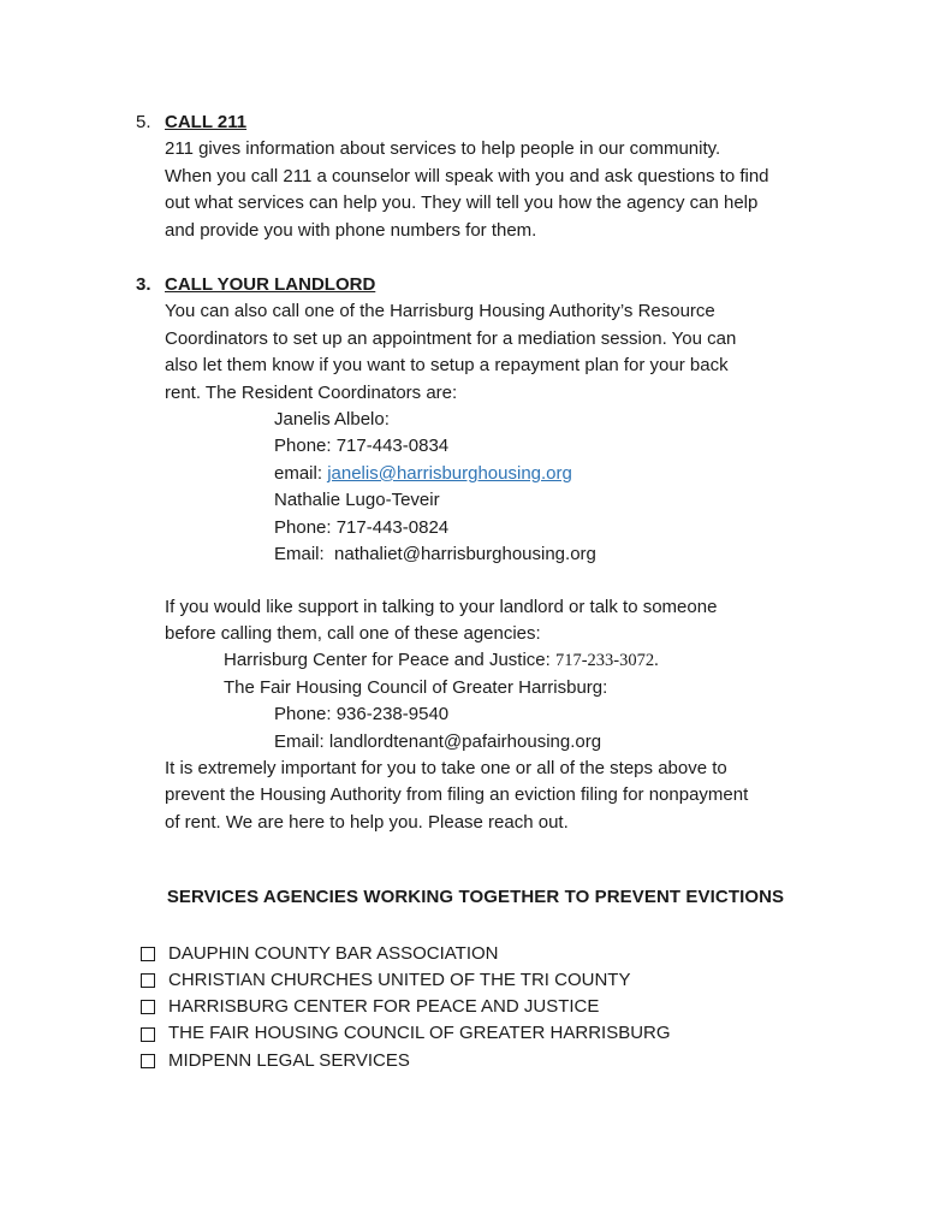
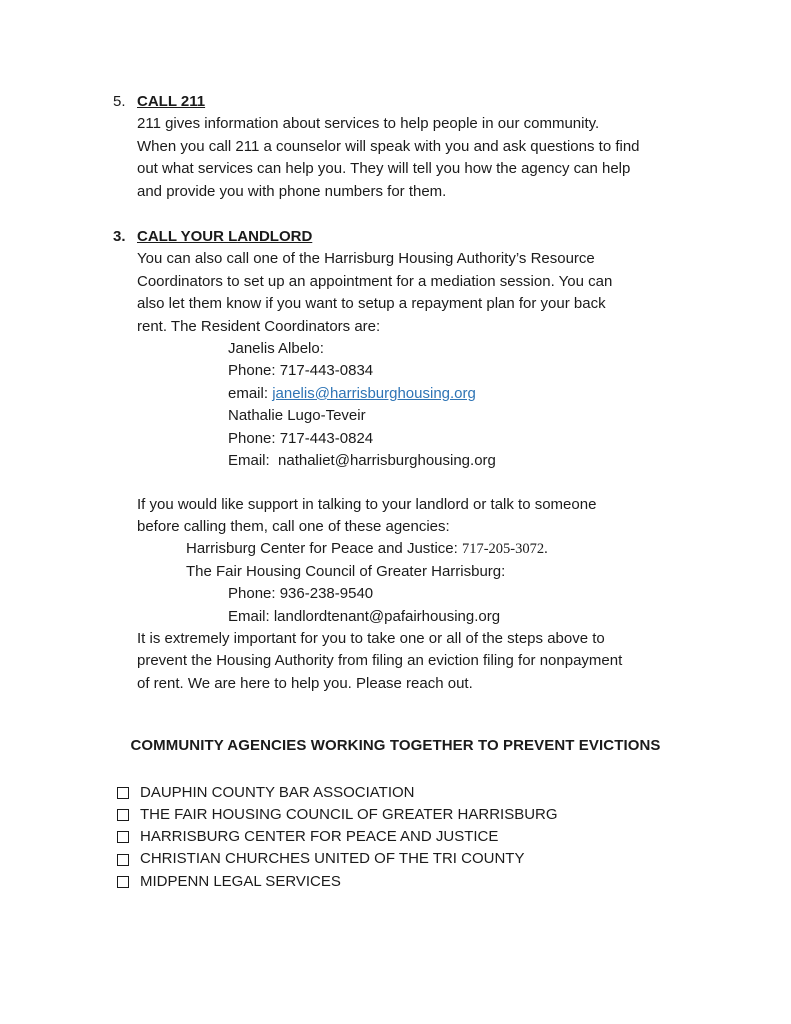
  5.
  CALL 211
  211 gives information about services to help people in our community.
  When you call 211 a counselor will speak with you and ask questions to find
  out what services can help you. They will tell you how the agency can help
  and provide you with phone numbers for them.
  3.
  CALL YOUR LANDLORD
  You can also call one of the Harrisburg Housing Authority’s Resource
  Coordinators to set up an appointment for a mediation session. You can
  also let them know if you want to setup a repayment plan for your back
  rent. The Resident Coordinators are:
  Janelis Albelo:
  Phone: 717-443-0834
  email: janelis@harrisburghousing.org
  Nathalie Lugo-Teveir
  Phone: 717-443-0824
  Email: nathaliet@harrisburghousing.org
  If you would like support in talking to your landlord or talk to someone
  before calling them, call one of these agencies:
- Harrisburg Center for Peace and Justice: 717-233-3072.
+ Harrisburg Center for Peace and Justice: 717-205-3072.
  The Fair Housing Council of Greater Harrisburg:
  Phone: 936-238-9540
  Email: landlordtenant@pafairhousing.org
  It is extremely important for you to take one or all of the steps above to
  prevent the Housing Authority from filing an eviction filing for nonpayment
  of rent. We are here to help you. Please reach out.
- SERVICES AGENCIES WORKING TOGETHER TO PREVENT EVICTIONS
+ COMMUNITY AGENCIES WORKING TOGETHER TO PREVENT EVICTIONS
  DAUPHIN COUNTY BAR ASSOCIATION
- CHRISTIAN CHURCHES UNITED OF THE TRI COUNTY
+ THE FAIR HOUSING COUNCIL OF GREATER HARRISBURG
  HARRISBURG CENTER FOR PEACE AND JUSTICE
- THE FAIR HOUSING COUNCIL OF GREATER HARRISBURG
+ CHRISTIAN CHURCHES UNITED OF THE TRI COUNTY
  MIDPENN LEGAL SERVICES
